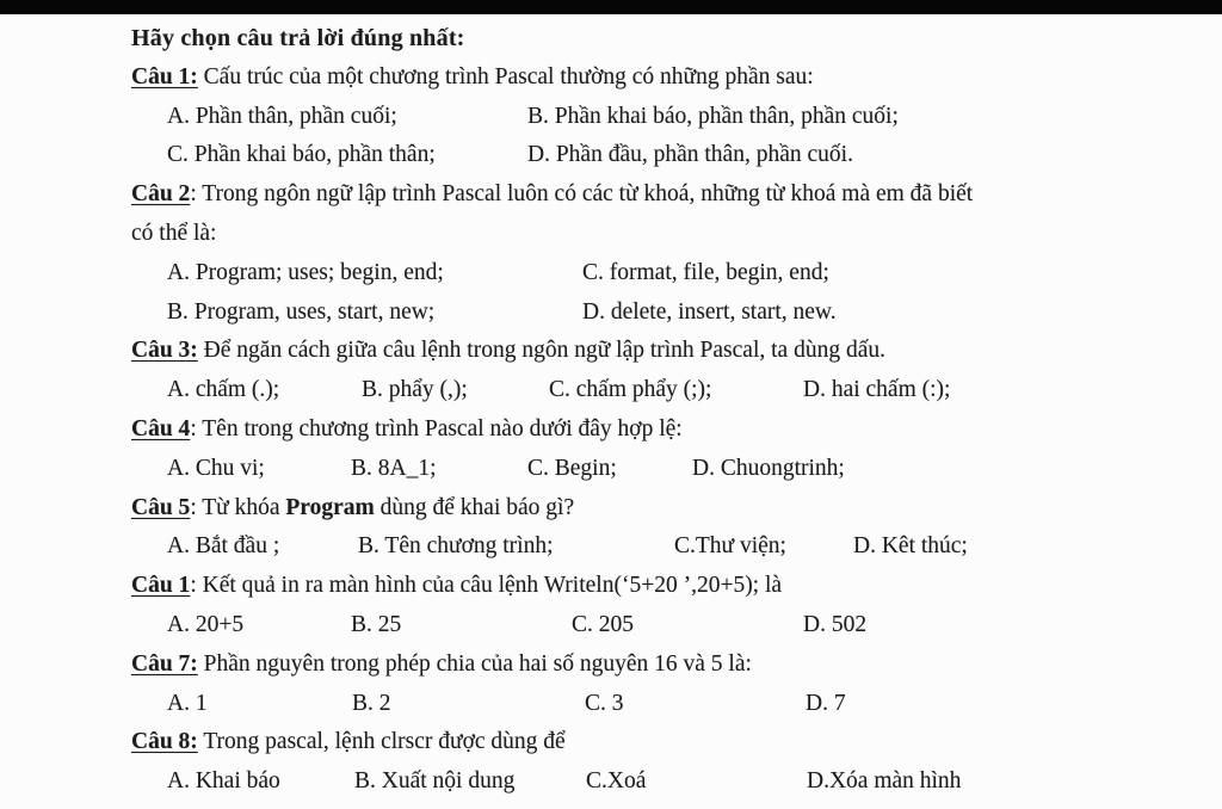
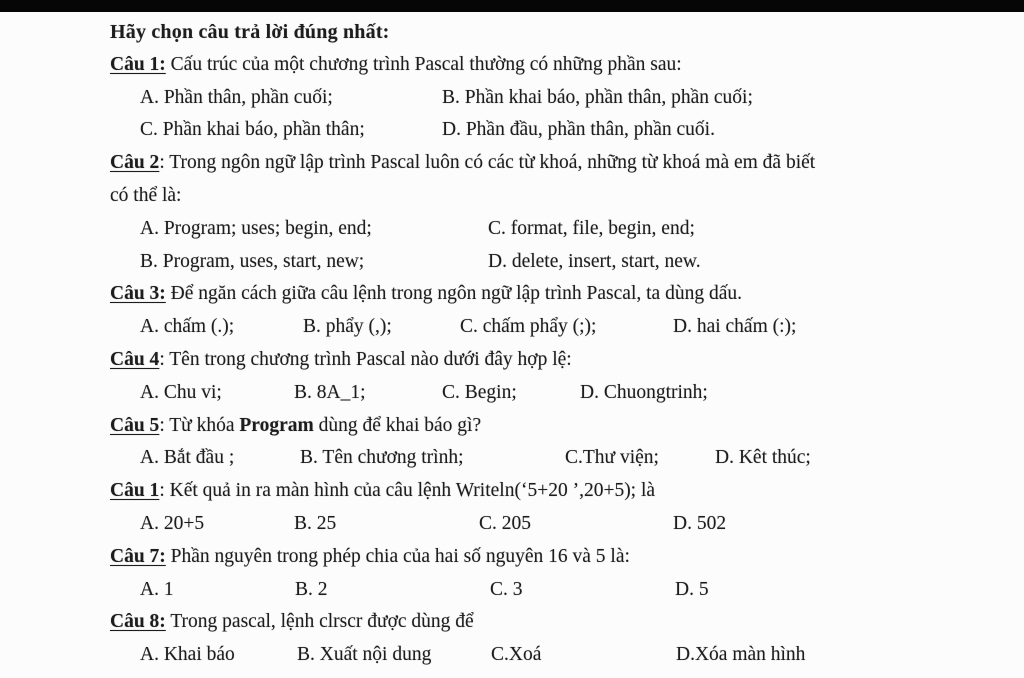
  Hãy chọn câu trả lời đúng nhất:
  Câu 1: Cấu trúc của một chương trình Pascal thường có những phần sau:
  A. Phần thân, phần cuối; B. Phần khai báo, phần thân, phần cuối;
  C. Phần khai báo, phần thân; D. Phần đầu, phần thân, phần cuối.
  Câu 2: Trong ngôn ngữ lập trình Pascal luôn có các từ khoá, những từ khoá mà em đã biết
  có thể là:
  A. Program; uses; begin, end; C. format, file, begin, end;
  B. Program, uses, start, new; D. delete, insert, start, new.
  Câu 3: Để ngăn cách giữa câu lệnh trong ngôn ngữ lập trình Pascal, ta dùng dấu.
  A. chấm (.); B. phẩy (,); C. chấm phẩy (;); D. hai chấm (:);
  Câu 4: Tên trong chương trình Pascal nào dưới đây hợp lệ:
  A. Chu vi; B. 8A_1; C. Begin; D. Chuongtrinh;
  Câu 5: Từ khóa Program dùng để khai báo gì?
  A. Bắt đầu ; B. Tên chương trình; C.Thư viện; D. Kêt thúc;
  Câu 1: Kết quả in ra màn hình của câu lệnh Writeln(‘5+20 ’,20+5); là
  A. 20+5 B. 25 C. 205 D. 502
  Câu 7: Phần nguyên trong phép chia của hai số nguyên 16 và 5 là:
- A. 1 B. 2 C. 3 D. 7
+ A. 1 B. 2 C. 3 D. 5
  Câu 8: Trong pascal, lệnh clrscr được dùng để
  A. Khai báo B. Xuất nội dung C.Xoá D.Xóa màn hình
